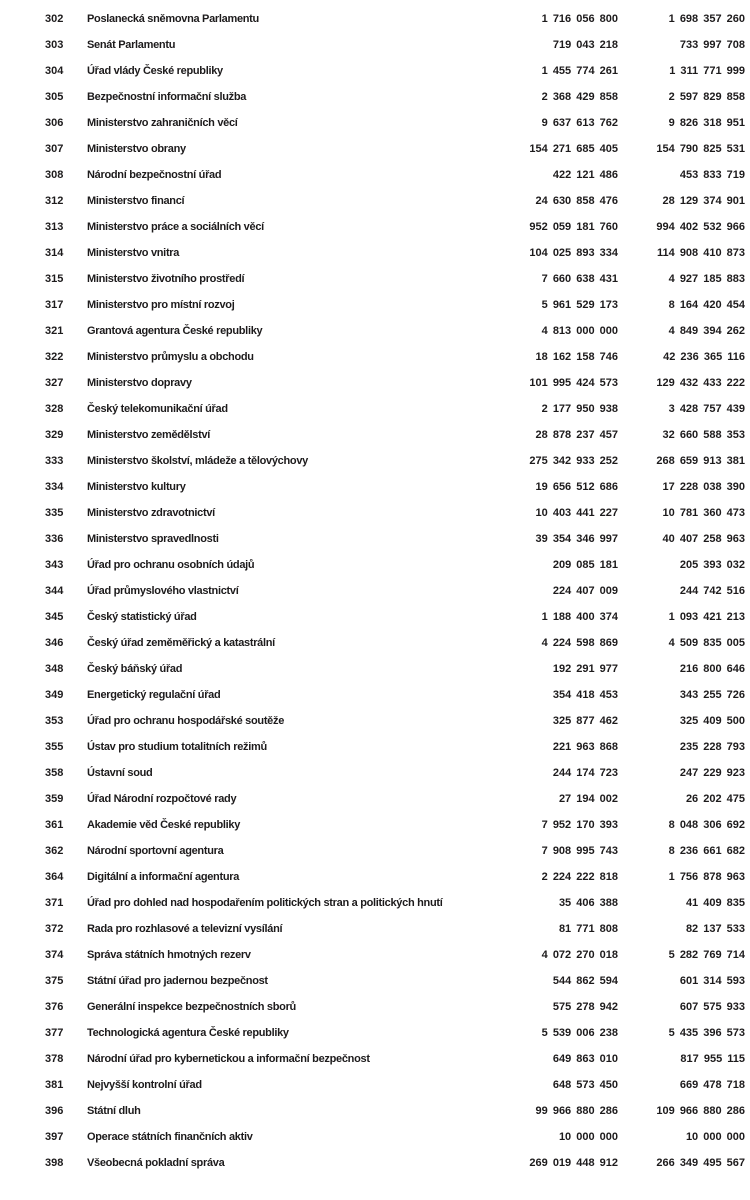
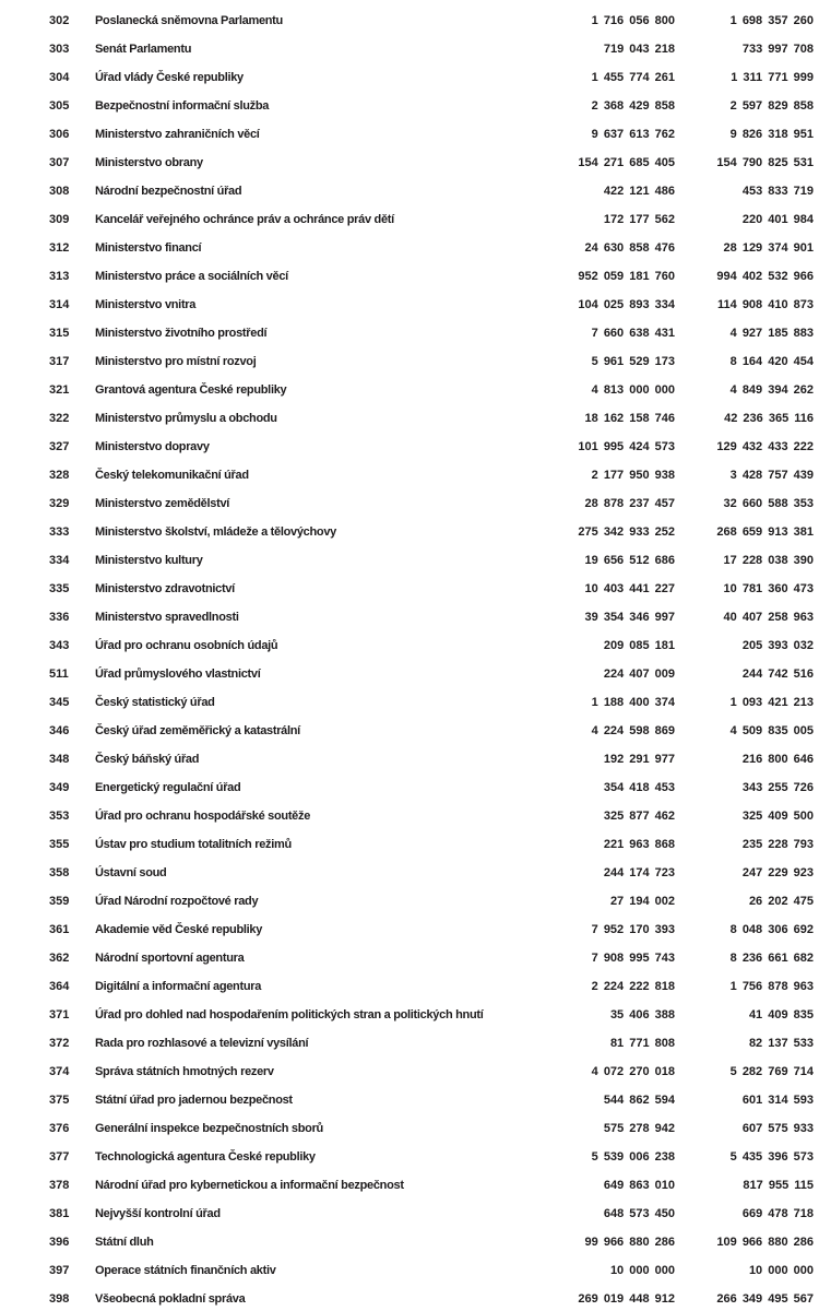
  302
  Poslanecká sněmovna Parlamentu
  1 716 056 800
  1 698 357 260
  303
  Senát Parlamentu
  719 043 218
  733 997 708
  304
  Úřad vlády České republiky
  1 455 774 261
  1 311 771 999
  305
  Bezpečnostní informační služba
  2 368 429 858
  2 597 829 858
  306
  Ministerstvo zahraničních věcí
  9 637 613 762
  9 826 318 951
  307
  Ministerstvo obrany
  154 271 685 405
  154 790 825 531
  308
  Národní bezpečnostní úřad
  422 121 486
  453 833 719
+ 309
+ Kancelář veřejného ochránce práv a ochránce práv dětí
+ 172 177 562
+ 220 401 984
  312
  Ministerstvo financí
  24 630 858 476
  28 129 374 901
  313
  Ministerstvo práce a sociálních věcí
  952 059 181 760
  994 402 532 966
  314
  Ministerstvo vnitra
  104 025 893 334
  114 908 410 873
  315
  Ministerstvo životního prostředí
  7 660 638 431
  4 927 185 883
  317
  Ministerstvo pro místní rozvoj
  5 961 529 173
  8 164 420 454
  321
  Grantová agentura České republiky
  4 813 000 000
  4 849 394 262
  322
  Ministerstvo průmyslu a obchodu
  18 162 158 746
  42 236 365 116
  327
  Ministerstvo dopravy
  101 995 424 573
  129 432 433 222
  328
  Český telekomunikační úřad
  2 177 950 938
  3 428 757 439
  329
  Ministerstvo zemědělství
  28 878 237 457
  32 660 588 353
  333
  Ministerstvo školství, mládeže a tělovýchovy
  275 342 933 252
  268 659 913 381
  334
  Ministerstvo kultury
  19 656 512 686
  17 228 038 390
  335
  Ministerstvo zdravotnictví
  10 403 441 227
  10 781 360 473
  336
  Ministerstvo spravedlnosti
  39 354 346 997
  40 407 258 963
  343
  Úřad pro ochranu osobních údajů
  209 085 181
  205 393 032
- 344
+ 511
  Úřad průmyslového vlastnictví
  224 407 009
  244 742 516
  345
  Český statistický úřad
  1 188 400 374
  1 093 421 213
  346
  Český úřad zeměměřický a katastrální
  4 224 598 869
  4 509 835 005
  348
  Český báňský úřad
  192 291 977
  216 800 646
  349
  Energetický regulační úřad
  354 418 453
  343 255 726
  353
  Úřad pro ochranu hospodářské soutěže
  325 877 462
  325 409 500
  355
  Ústav pro studium totalitních režimů
  221 963 868
  235 228 793
  358
  Ústavní soud
  244 174 723
  247 229 923
  359
  Úřad Národní rozpočtové rady
  27 194 002
  26 202 475
  361
  Akademie věd České republiky
  7 952 170 393
  8 048 306 692
  362
  Národní sportovní agentura
  7 908 995 743
  8 236 661 682
  364
  Digitální a informační agentura
  2 224 222 818
  1 756 878 963
  371
  Úřad pro dohled nad hospodařením politických stran a politických hnutí
  35 406 388
  41 409 835
  372
  Rada pro rozhlasové a televizní vysílání
  81 771 808
  82 137 533
  374
  Správa státních hmotných rezerv
  4 072 270 018
  5 282 769 714
  375
  Státní úřad pro jadernou bezpečnost
  544 862 594
  601 314 593
  376
  Generální inspekce bezpečnostních sborů
  575 278 942
  607 575 933
  377
  Technologická agentura České republiky
  5 539 006 238
  5 435 396 573
  378
  Národní úřad pro kybernetickou a informační bezpečnost
  649 863 010
  817 955 115
  381
  Nejvyšší kontrolní úřad
  648 573 450
  669 478 718
  396
  Státní dluh
  99 966 880 286
  109 966 880 286
  397
  Operace státních finančních aktiv
  10 000 000
  10 000 000
  398
  Všeobecná pokladní správa
  269 019 448 912
  266 349 495 567
